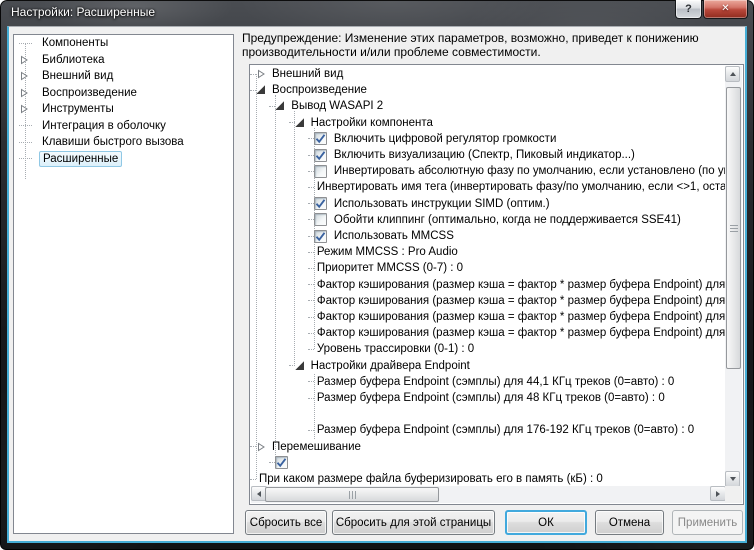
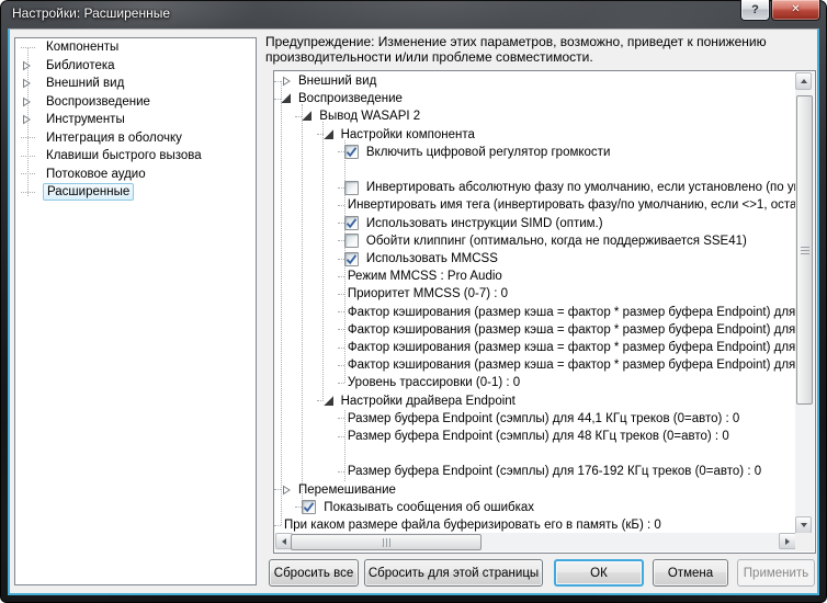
  Настройки: Расширенные
  ?
  ✕
  Компоненты
  Библиотека
  Внешний вид
  Воспроизведение
  Инструменты
  Интеграция в оболочку
  Клавиши быстрого вызова
+ Потоковое аудио
  Расширенные
  Предупреждение: Изменение этих параметров, возможно, приведет к понижению производительности и/или проблеме совместимости.
  Внешний вид
  Воспроизведение
  Вывод WASAPI 2
  Настройки компонента
  Включить цифровой регулятор громкости
- Включить визуализацию (Спектр, Пиковый индикатор...)
  Инвертировать абсолютную фазу по умолчанию, если установлено (по у
  Инвертировать имя тега (инвертировать фазу/по умолчанию, если <>1, оста
  Использовать инструкции SIMD (оптим.)
  Обойти клиппинг (оптимально, когда не поддерживается SSE41)
  Использовать MMCSS
  Режим MMCSS : Pro Audio
  Приоритет MMCSS (0-7) : 0
  Фактор кэширования (размер кэша = фактор * размер буфера Endpoint) для
  Фактор кэширования (размер кэша = фактор * размер буфера Endpoint) для
  Фактор кэширования (размер кэша = фактор * размер буфера Endpoint) для
  Фактор кэширования (размер кэша = фактор * размер буфера Endpoint) для
  Уровень трассировки (0-1) : 0
  Настройки драйвера Endpoint
  Размер буфера Endpoint (сэмплы) для 44,1 КГц треков (0=авто) : 0
  Размер буфера Endpoint (сэмплы) для 48 КГц треков (0=авто) : 0
  Размер буфера Endpoint (сэмплы) для 176-192 КГц треков (0=авто) : 0
  Перемешивание
+ Показывать сообщения об ошибках
  При каком размере файла буферизировать его в память (кБ) : 0
  Сбросить все
  Сбросить для этой страницы
  ОК
  Отмена
  Применить
